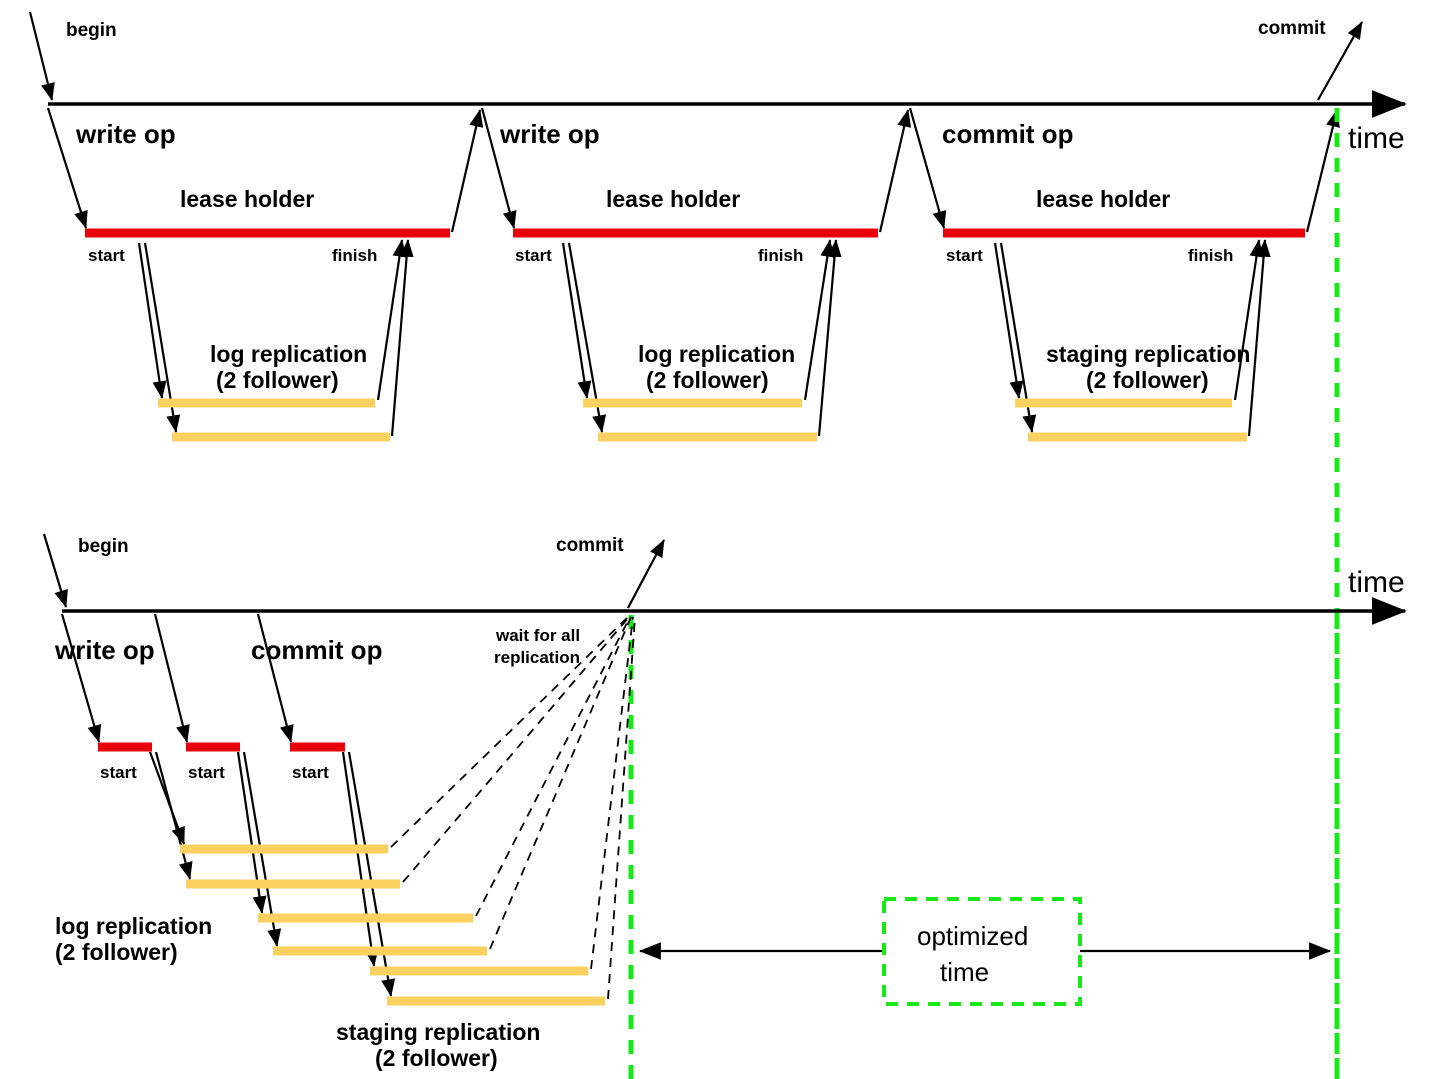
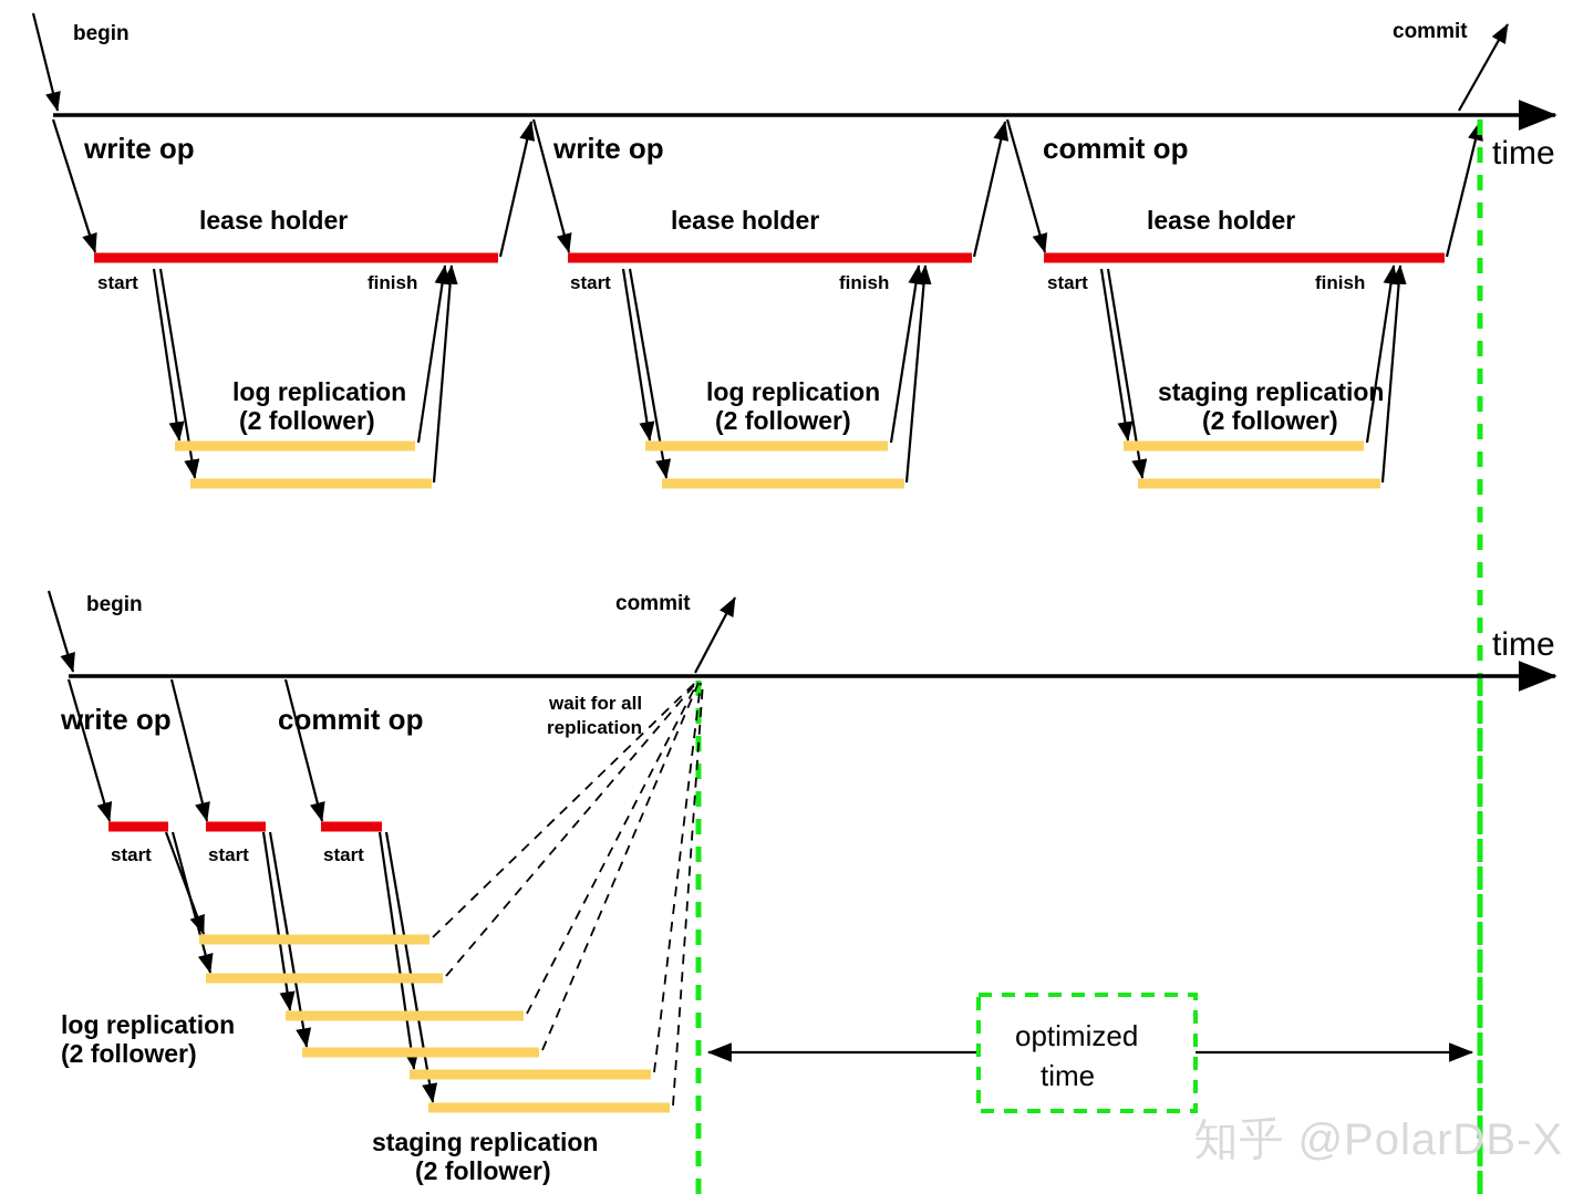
  begin
  commit
  time
  write op
  write op
  commit op
  lease holder
  lease holder
  lease holder
  start
  finish
  start
  finish
  start
  finish
  log replication
  (2 follower)
  log replication
  (2 follower)
  staging replication
  (2 follower)
  begin
  commit
  time
  write op
  commit op
  wait for all
  replication
  start
  start
  start
  log replication
  (2 follower)
  staging replication
  (2 follower)
  optimized
  time
+ 知乎 @PolarDB-X
